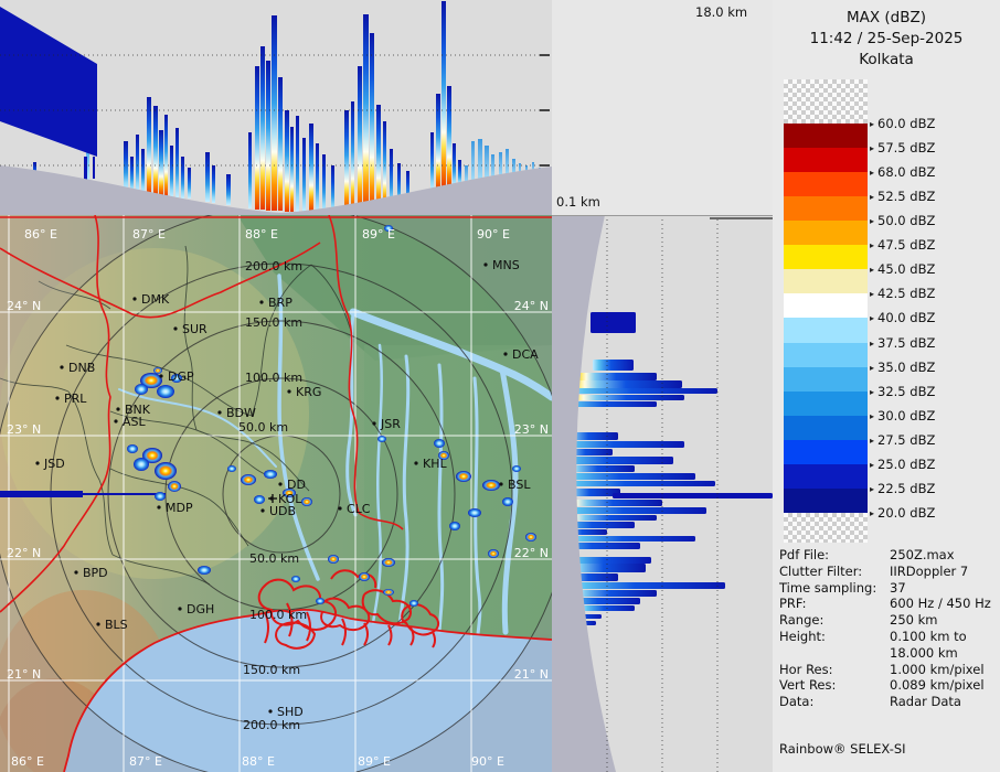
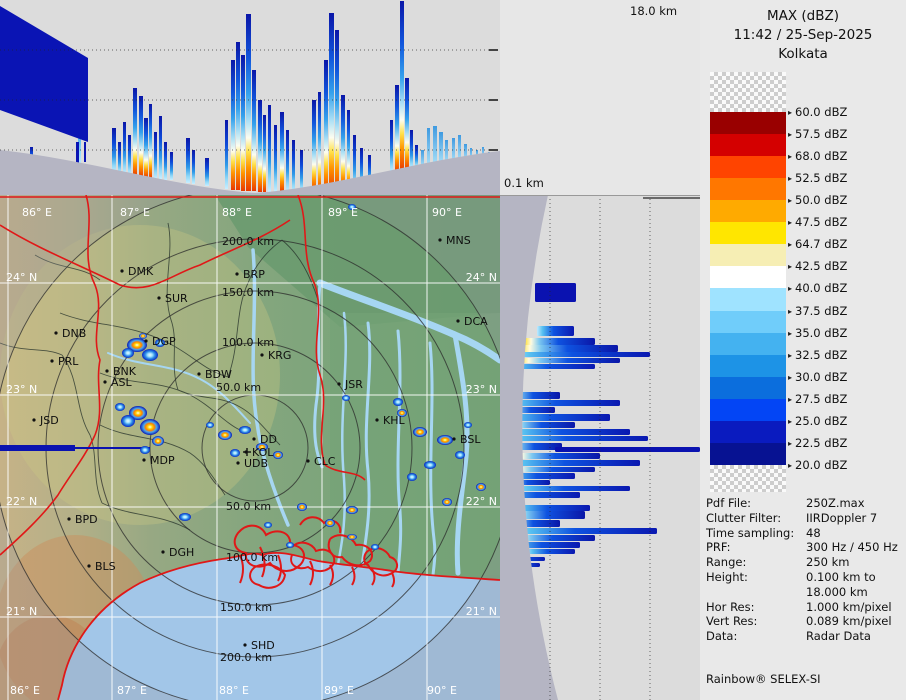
  18.0 km
  0.1 km
  200.0 km
  150.0 km
  100.0 km
  50.0 km
  50.0 km
  100.0 km
  150.0 km
  200.0 km
  86° E
  87° E
  88° E
  89° E
  90° E
  86° E
  87° E
  88° E
  89° E
  90° E
  24° N
  23° N
  22° N
  21° N
  24° N
  23° N
  22° N
  21° N
  DMK
  BRP
  SUR
  DNB
  ASL
  DGP
  PRL
  BNK
  BDW
  KRG
  JSR
  KHL
  BSL
  MNS
  DCA
  DD
  KOL
  UDB
  CLC
  JSD
  MDP
  BPD
  DGH
  BLS
  SHD
  MAX (dBZ)
  11:42 / 25-Sep-2025
  Kolkata
  ▸ 60.0 dBZ
  ▸ 57.5 dBZ
  ▸ 68.0 dBZ
  ▸ 52.5 dBZ
  ▸ 50.0 dBZ
  ▸ 47.5 dBZ
- ▸ 45.0 dBZ
+ ▸ 64.7 dBZ
  ▸ 42.5 dBZ
  ▸ 40.0 dBZ
  ▸ 37.5 dBZ
  ▸ 35.0 dBZ
  ▸ 32.5 dBZ
  ▸ 30.0 dBZ
  ▸ 27.5 dBZ
  ▸ 25.0 dBZ
  ▸ 22.5 dBZ
  ▸ 20.0 dBZ
  Pdf File:
  250Z.max
  Clutter Filter:
  IIRDoppler 7
  Time sampling:
- 37
+ 48
  PRF:
- 600 Hz / 450 Hz
+ 300 Hz / 450 Hz
  Range:
  250 km
  Height:
  0.100 km to
  18.000 km
  Hor Res:
  1.000 km/pixel
  Vert Res:
  0.089 km/pixel
  Data:
  Radar Data
  Rainbow® SELEX-SI
